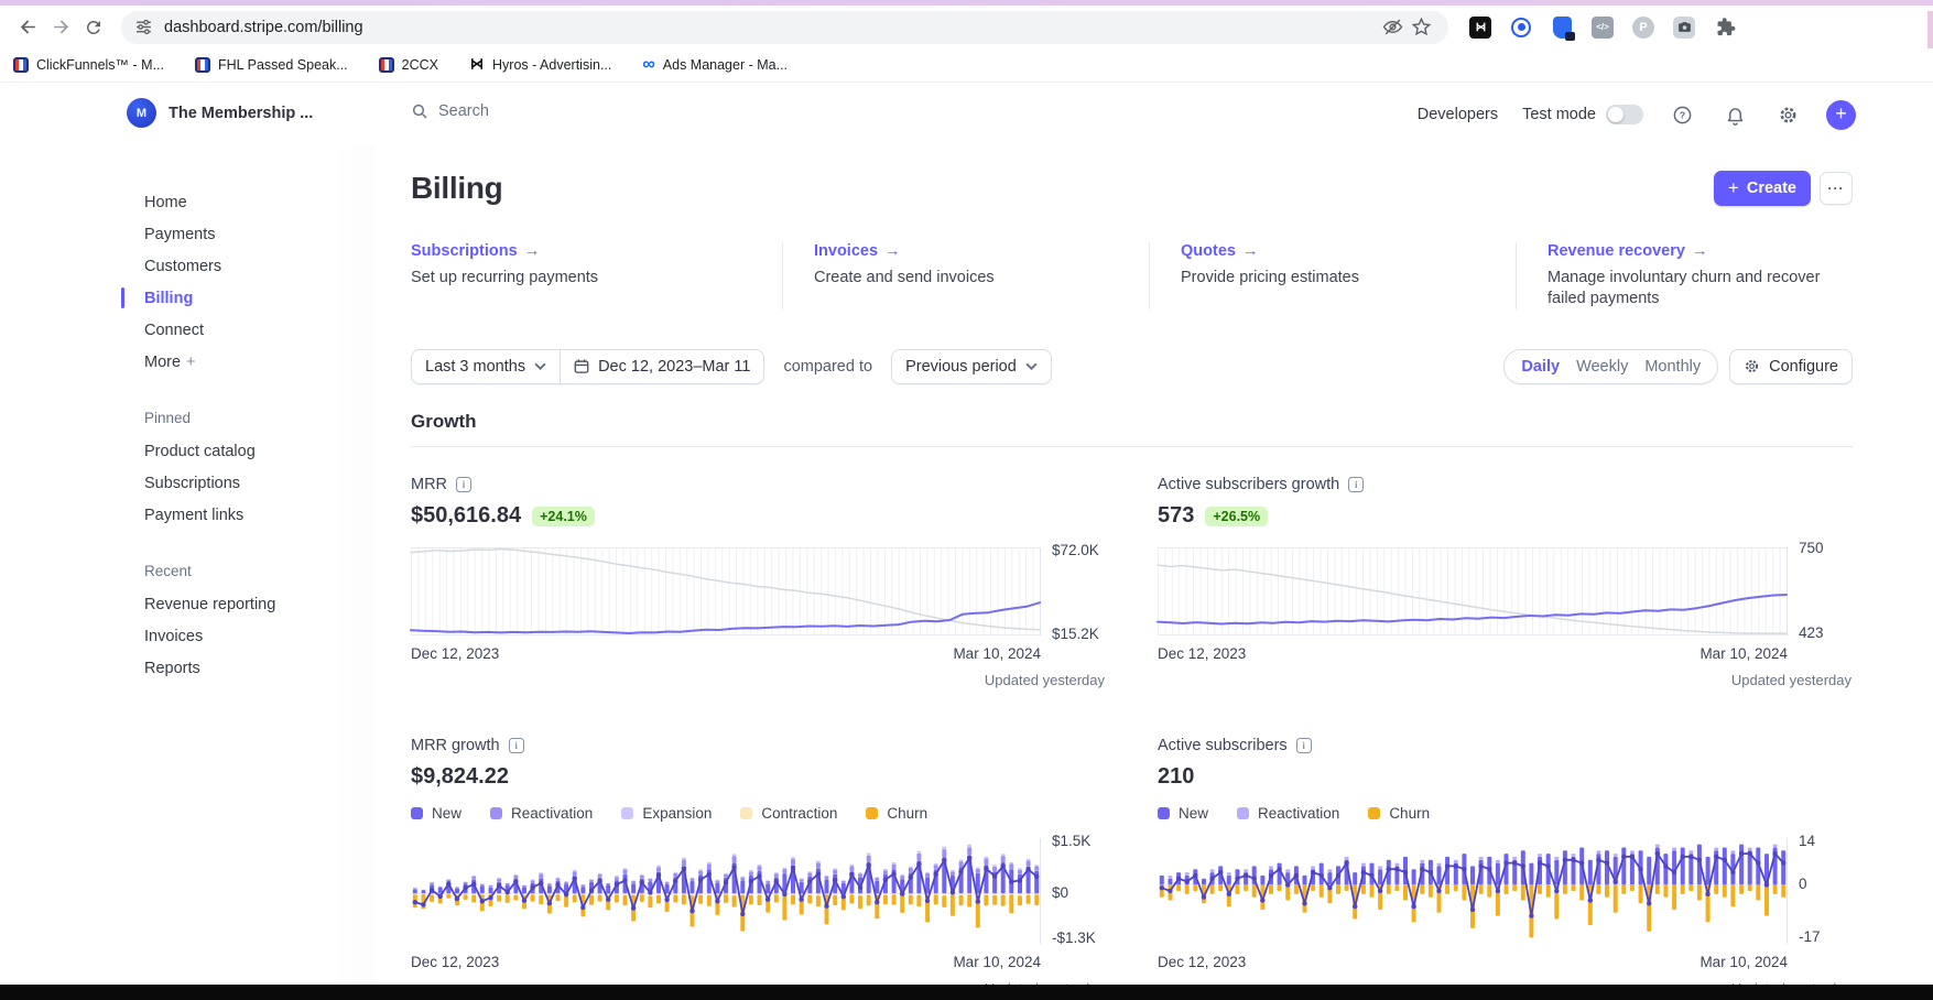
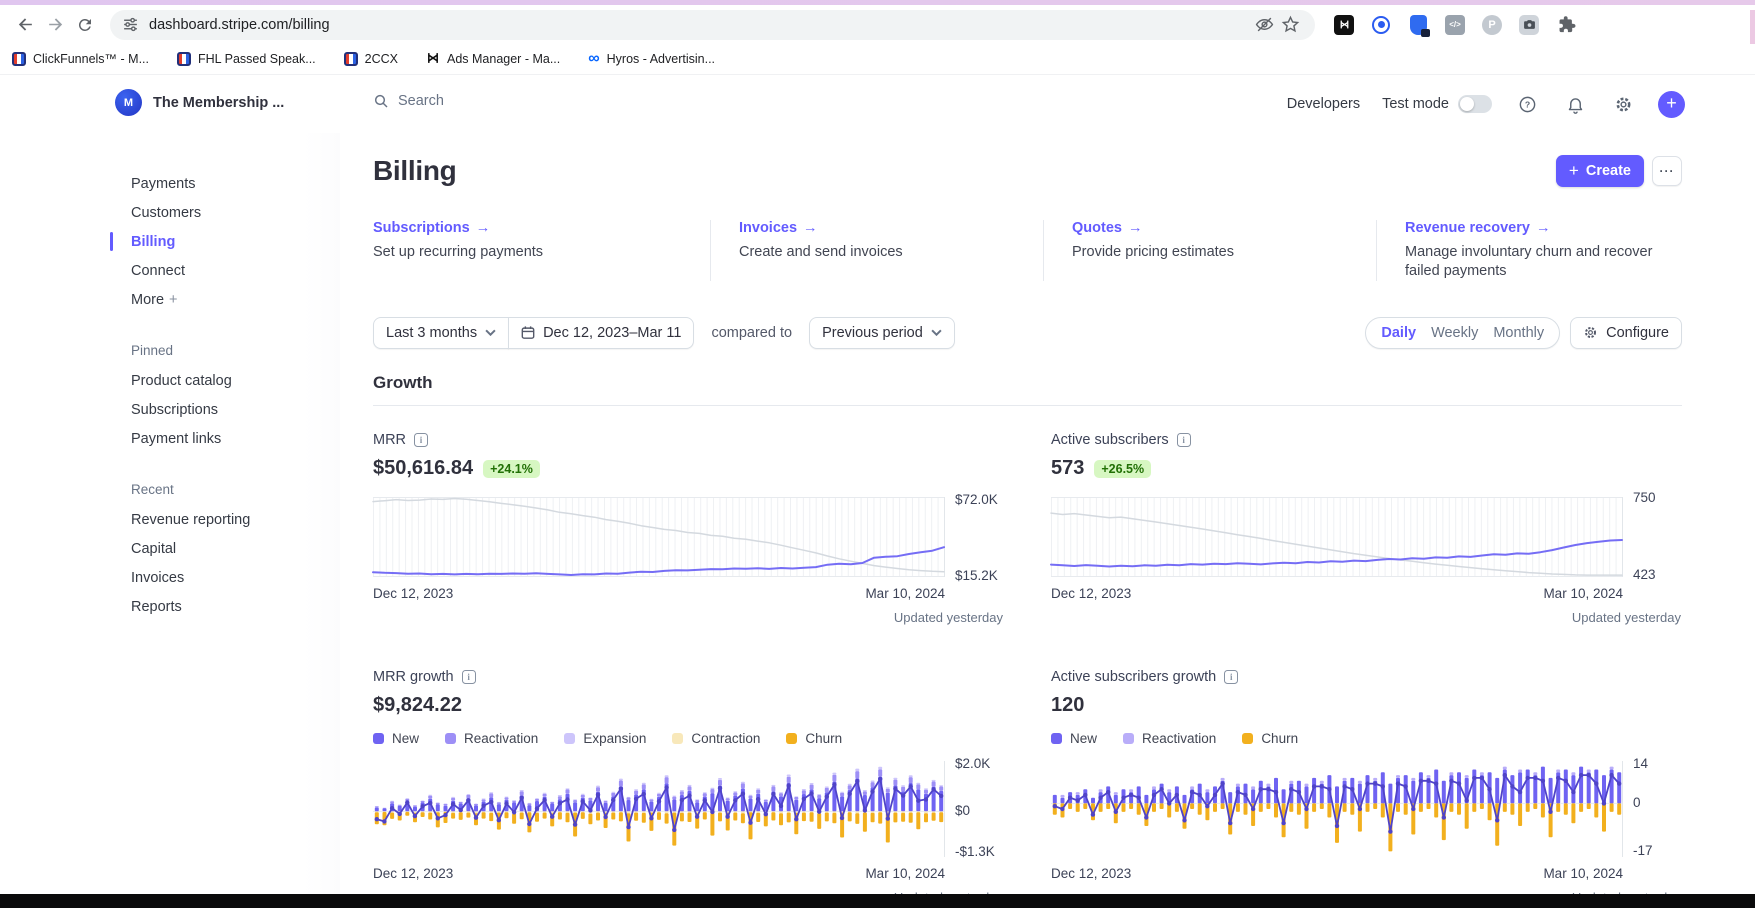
  dashboard.stripe.com/billing
  </>
  P
  ClickFunnels™ - M...
  FHL Passed Speak...
  2CCX
- Hyros - Advertisin...
+ Ads Manager - Ma...
  ∞
- Ads Manager - Ma...
+ Hyros - Advertisin...
  M
  The Membership ...
  Search
  Developers
  Test mode
  ?
  +
- Home
  Payments
  Customers
  Billing
  Connect
  More
  +
  Pinned
  Product catalog
  Subscriptions
  Payment links
  Recent
  Revenue reporting
+ Capital
  Invoices
  Reports
  Billing
  +
  Create
  ···
  Subscriptions
  →
  Set up recurring payments
  Invoices
  →
  Create and send invoices
  Quotes
  →
  Provide pricing estimates
  Revenue recovery
  →
  Manage involuntary churn and recover failed payments
  Last 3 months
  Dec 12, 2023–Mar 11
  compared to
  Previous period
  Daily
  Weekly
  Monthly
  Configure
  Growth
  MRR
  i
  $50,616.84
  +24.1%
  $72.0K
  $15.2K
  Dec 12, 2023
  Mar 10, 2024
  Updated yesterday
- Active subscribers growth
+ Active subscribers
  i
  573
  +26.5%
  750
  423
  Dec 12, 2023
  Mar 10, 2024
  Updated yesterday
  MRR growth
  i
  $9,824.22
  New
  Reactivation
  Expansion
  Contraction
  Churn
- $1.5K
+ $2.0K
  $0
  -$1.3K
  Dec 12, 2023
  Mar 10, 2024
- Active subscribers
+ Active subscribers growth
  i
- 210
+ 120
  New
  Reactivation
  Churn
  14
  0
  -17
  Dec 12, 2023
  Mar 10, 2024
